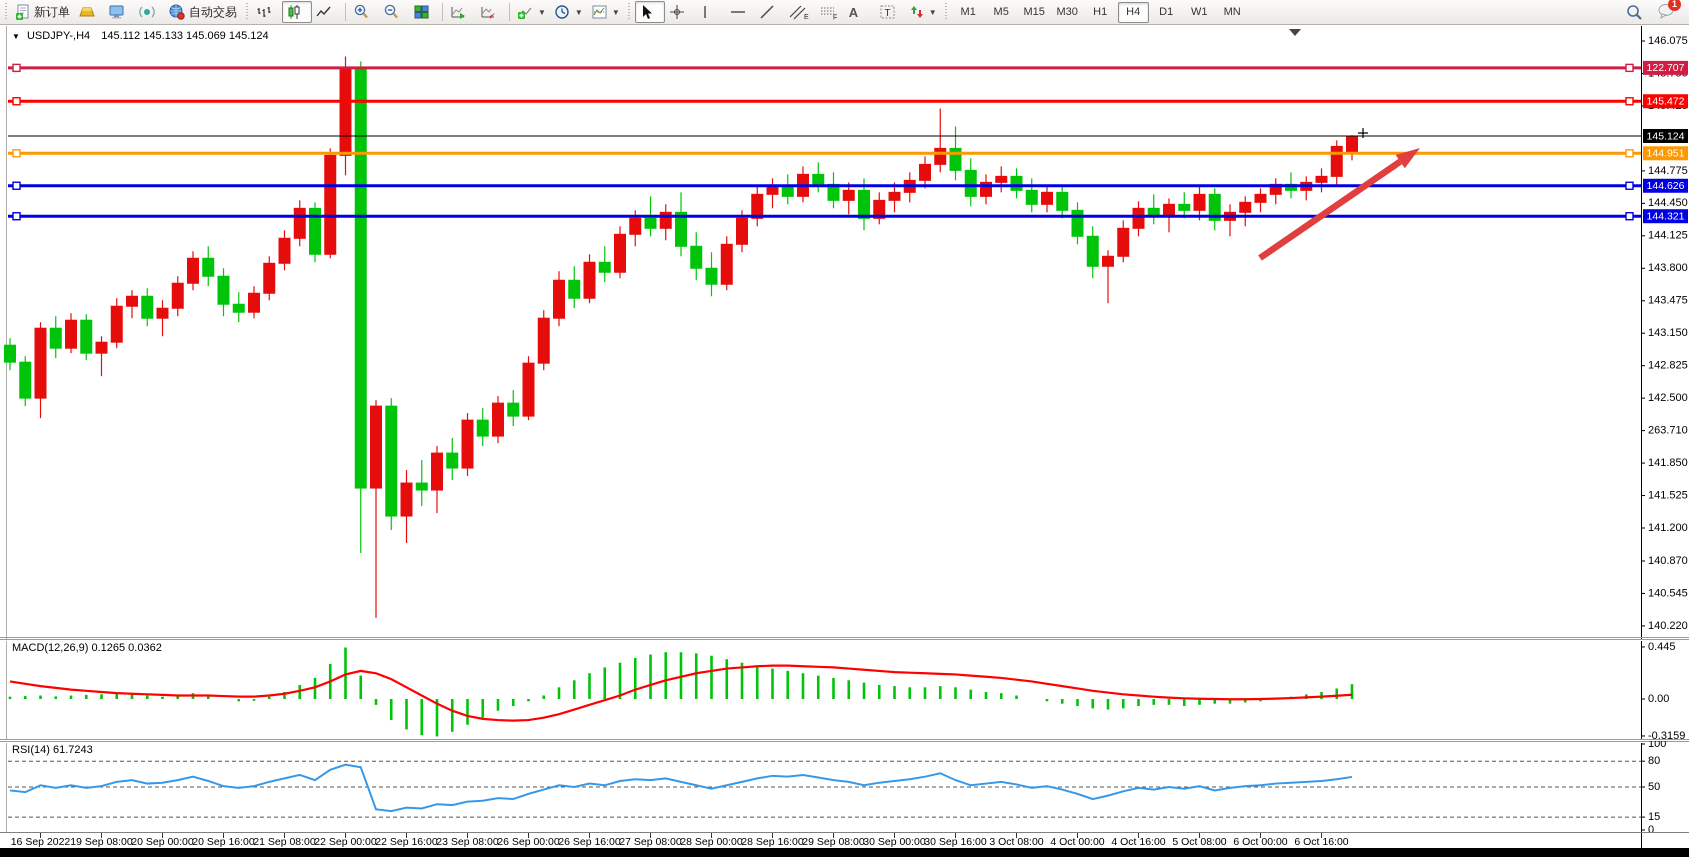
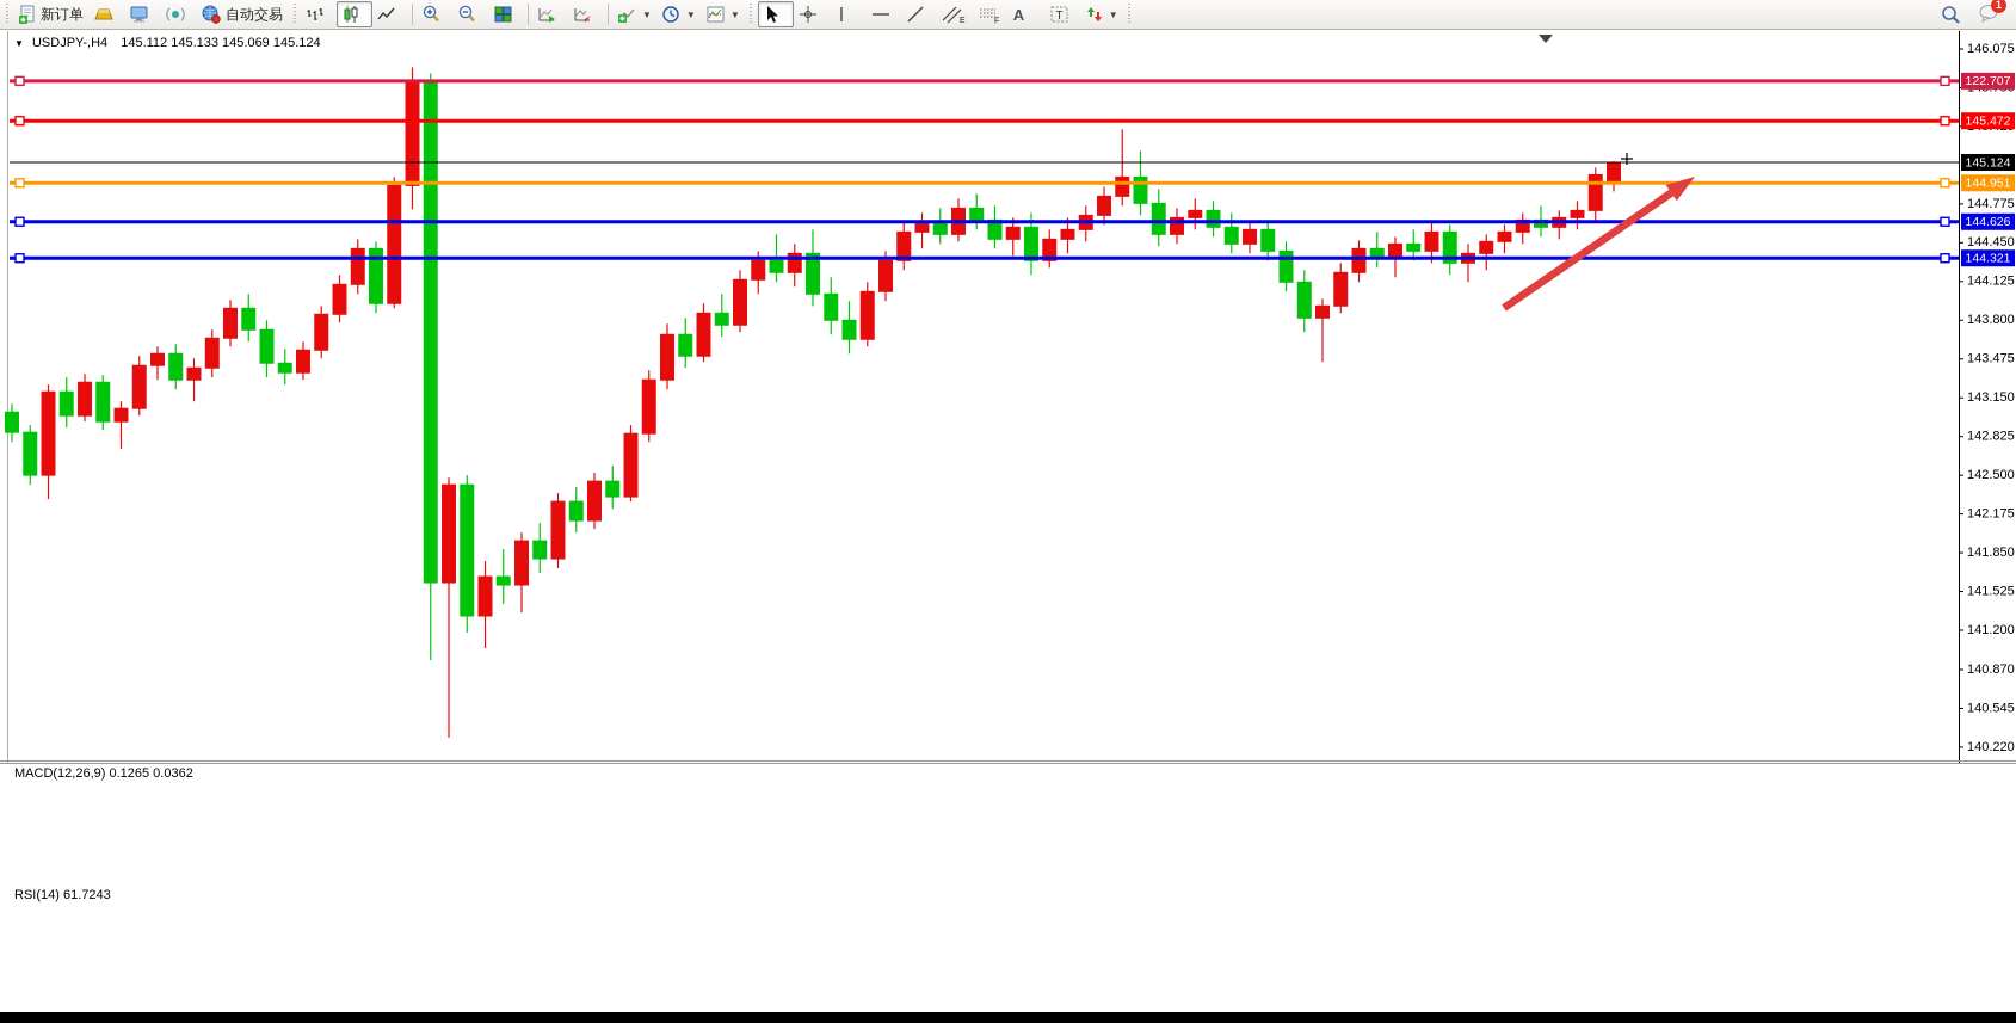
  新订单
  自动交易
  ▼
  ▼
  ▼
  A
  T
  ▼
- M1
- M5
- M15
- M30
- H1
- H4
- D1
- W1
- MN
  1
  146.075
  144.775
  144.450
  144.125
  143.800
  143.475
  143.150
  142.825
  142.500
- 263.710
+ 142.175
  141.850
  141.525
  141.200
  140.870
  140.545
  140.220
  122.707
  145.472
  145.124
  144.951
  144.626
  144.321
- 0.445
- 0.00
- -0.3159
- 100
- 80
- 50
- 15
- 0
- 16 Sep 2022
- 19 Sep 08:00
- 20 Sep 00:00
- 20 Sep 16:00
- 21 Sep 08:00
- 22 Sep 00:00
- 22 Sep 16:00
- 23 Sep 08:00
- 26 Sep 00:00
- 26 Sep 16:00
- 27 Sep 08:00
- 28 Sep 00:00
- 28 Sep 16:00
- 29 Sep 08:00
- 30 Sep 00:00
- 30 Sep 16:00
- 3 Oct 08:00
- 4 Oct 00:00
- 4 Oct 16:00
- 5 Oct 08:00
- 6 Oct 00:00
- 6 Oct 16:00
  ▼ USDJPY-,H4 145.112 145.133 145.069 145.124
  MACD(12,26,9) 0.1265 0.0362
  RSI(14) 61.7243
